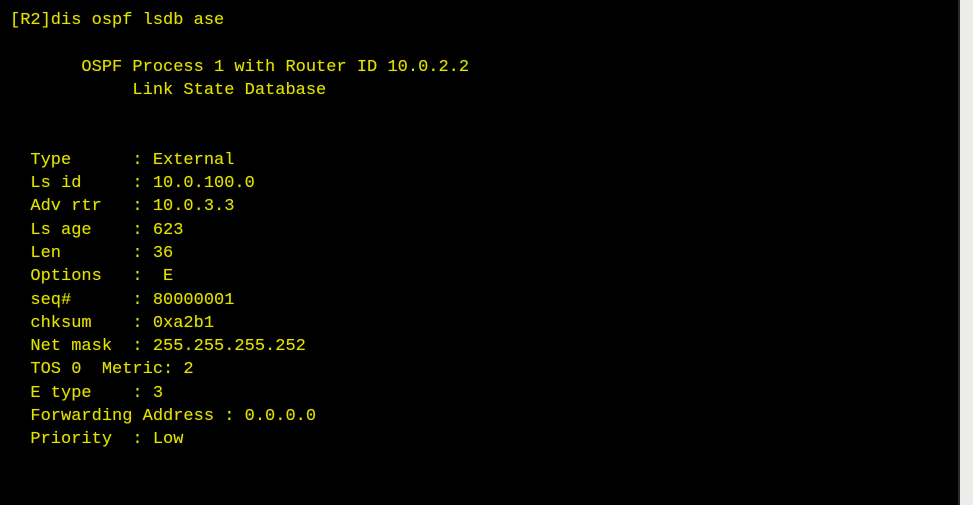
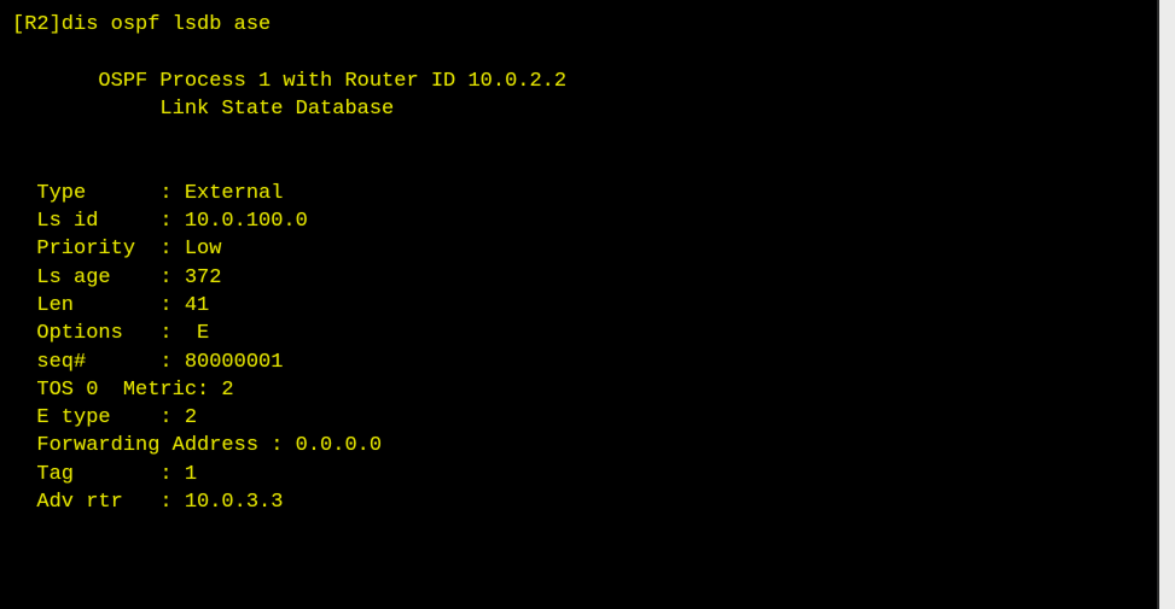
  [R2]dis ospf lsdb ase
  OSPF Process 1 with Router ID 10.0.2.2
  Link State Database
  Type : External
  Ls id : 10.0.100.0
- Adv rtr : 10.0.3.3
+ Priority : Low
- Ls age : 623
+ Ls age : 372
- Len : 36
+ Len : 41
  Options : E
  seq# : 80000001
- chksum : 0xa2b1
- Net mask : 255.255.255.252
  TOS 0 Metric: 2
- E type : 3
+ E type : 2
  Forwarding Address : 0.0.0.0
+ Tag : 1
- Priority : Low
+ Adv rtr : 10.0.3.3
